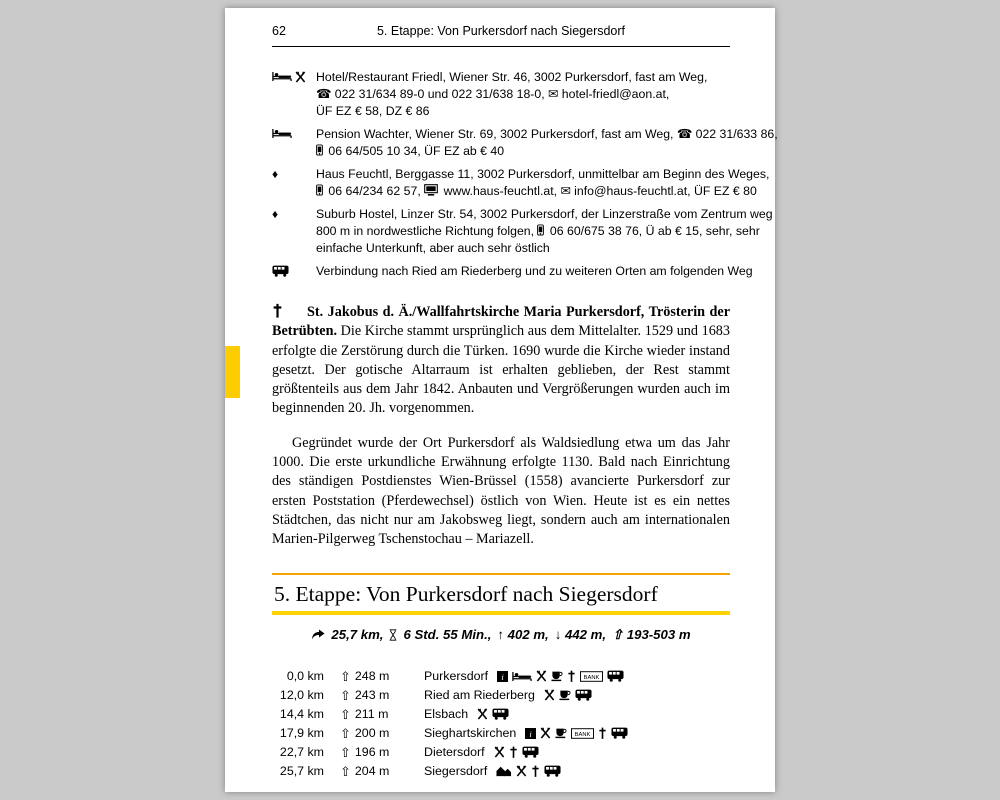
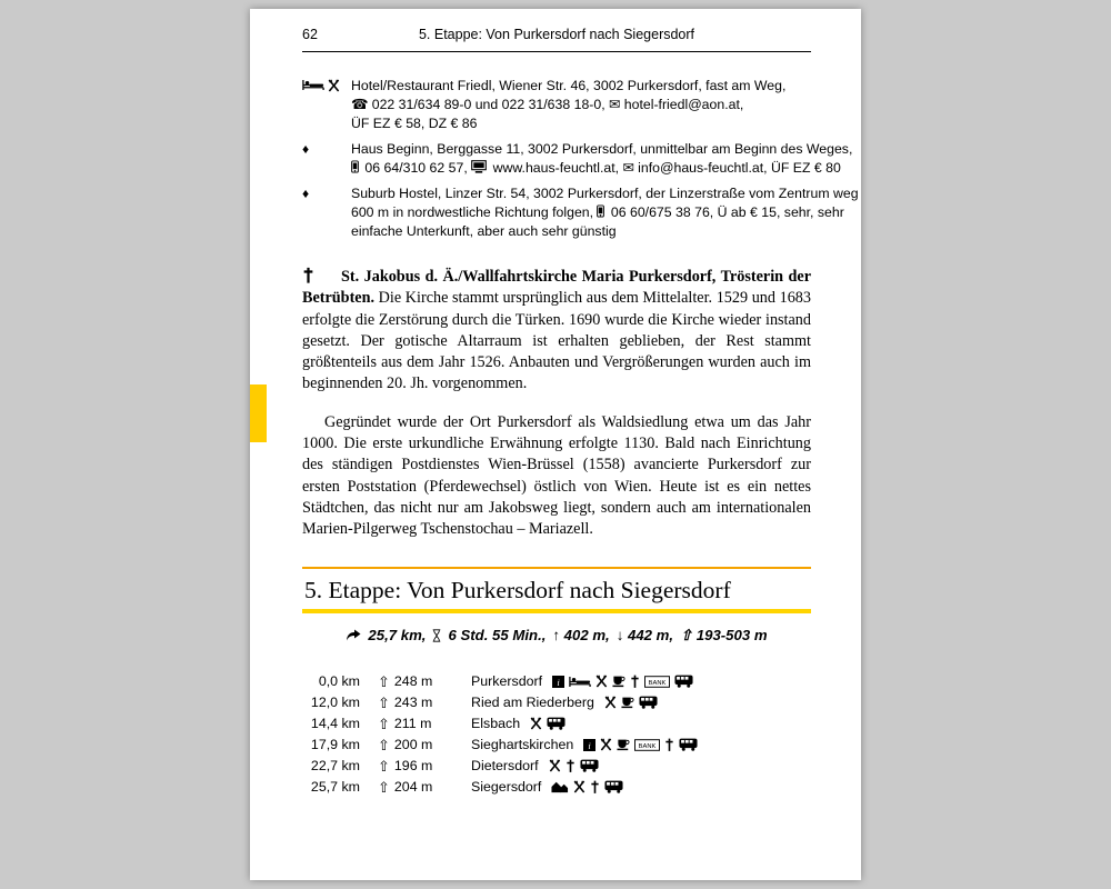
  62
  5. Etappe: Von Purkersdorf nach Siegersdorf
  Hotel/Restaurant Friedl, Wiener Str. 46, 3002 Purkersdorf, fast am Weg,
  ☎ 022 31/634 89-0 und 022 31/638 18-0, ✉ hotel-friedl@aon.at,
  ÜF EZ € 58, DZ € 86
- Pension Wachter, Wiener Str. 69, 3002 Purkersdorf, fast am Weg, ☎ 022 31/633 86,
- 06 64/505 10 34, ÜF EZ ab € 40
  ♦
- Haus Feuchtl, Berggasse 11, 3002 Purkersdorf, unmittelbar am Beginn des Weges,
+ Haus Beginn, Berggasse 11, 3002 Purkersdorf, unmittelbar am Beginn des Weges,
- 06 64/234 62 57, www.haus-feuchtl.at, ✉ info@haus-feuchtl.at, ÜF EZ € 80
+ 06 64/310 62 57, www.haus-feuchtl.at, ✉ info@haus-feuchtl.at, ÜF EZ € 80
  ♦
  Suburb Hostel, Linzer Str. 54, 3002 Purkersdorf, der Linzerstraße vom Zentrum weg
- 800 m in nordwestliche Richtung folgen, 06 60/675 38 76, Ü ab € 15, sehr, sehr
+ 600 m in nordwestliche Richtung folgen, 06 60/675 38 76, Ü ab € 15, sehr, sehr
- einfache Unterkunft, aber auch sehr östlich
+ einfache Unterkunft, aber auch sehr günstig
- Verbindung nach Ried am Riederberg und zu weiteren Orten am folgenden Weg
- St. Jakobus d. Ä./Wallfahrtskirche Maria Purkersdorf, Trösterin der Betrübten. Die Kirche stammt ursprünglich aus dem Mittelalter. 1529 und 1683 erfolgte die Zerstörung durch die Türken. 1690 wurde die Kirche wieder instand gesetzt. Der gotische Altarraum ist erhalten geblieben, der Rest stammt größtenteils aus dem Jahr 1842. Anbauten und Vergrößerungen wurden auch im beginnenden 20. Jh. vorgenommen.
+ St. Jakobus d. Ä./Wallfahrtskirche Maria Purkersdorf, Trösterin der Betrübten. Die Kirche stammt ursprünglich aus dem Mittelalter. 1529 und 1683 erfolgte die Zerstörung durch die Türken. 1690 wurde die Kirche wieder instand gesetzt. Der gotische Altarraum ist erhalten geblieben, der Rest stammt größtenteils aus dem Jahr 1526. Anbauten und Vergrößerungen wurden auch im beginnenden 20. Jh. vorgenommen.
  Gegründet wurde der Ort Purkersdorf als Waldsiedlung etwa um das Jahr 1000. Die erste urkundliche Erwähnung erfolgte 1130. Bald nach Einrichtung des ständigen Postdienstes Wien-Brüssel (1558) avancierte Purkersdorf zur ersten Poststation (Pferdewechsel) östlich von Wien. Heute ist es ein nettes Städtchen, das nicht nur am Jakobsweg liegt, sondern auch am internationalen Marien-Pilgerweg Tschenstochau – Mariazell.
  5. Etappe: Von Purkersdorf nach Siegersdorf
  25,7 km,
  6 Std. 55 Min.,
  ↑ 402 m,
  ↓ 442 m,
  ⇧ 193-503 m
  0,0 km
  ⇧
  248 m
  Purkersdorf
  i
  12,0 km
  ⇧
  243 m
  Ried am Riederberg
  14,4 km
  ⇧
  211 m
  Elsbach
  17,9 km
  ⇧
  200 m
  Sieghartskirchen
  i
  22,7 km
  ⇧
  196 m
  Dietersdorf
  25,7 km
  ⇧
  204 m
  Siegersdorf
